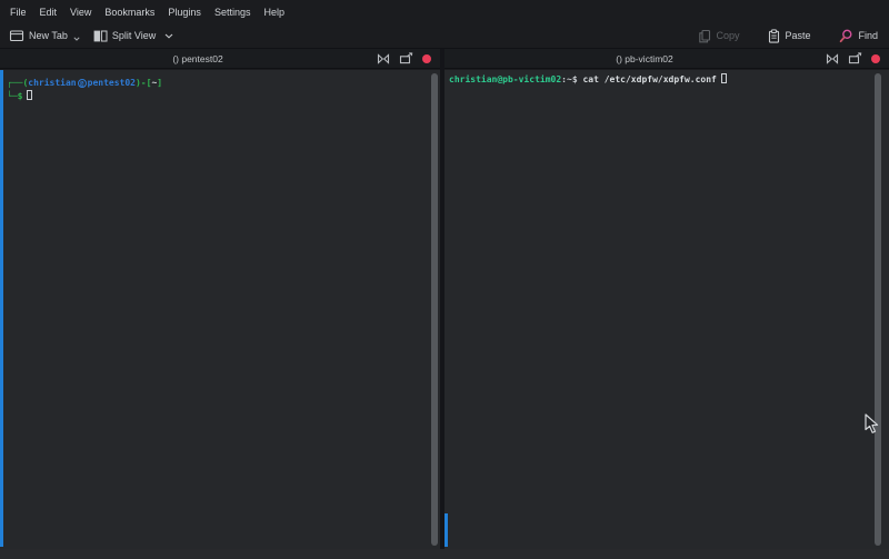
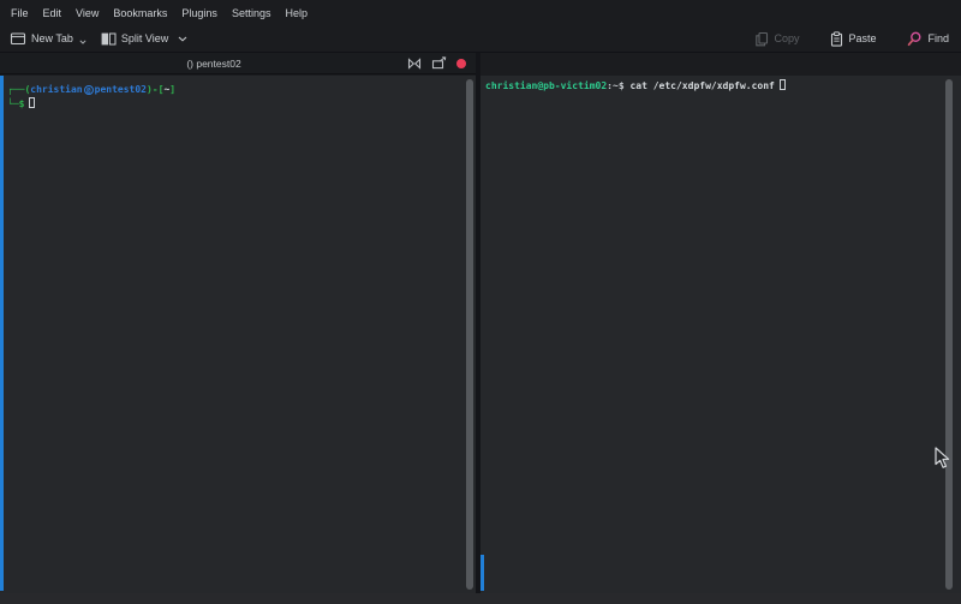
  File
  Edit
  View
  Bookmarks
  Plugins
  Settings
  Help
  New Tab
  Split View
  Copy
  Paste
  Find
  () pentest02
  ┌──(christian pentest02)-[~]
  └─$
- () pb-victim02
  christian@pb-victim02:~$ cat /etc/xdpfw/xdpfw.conf
